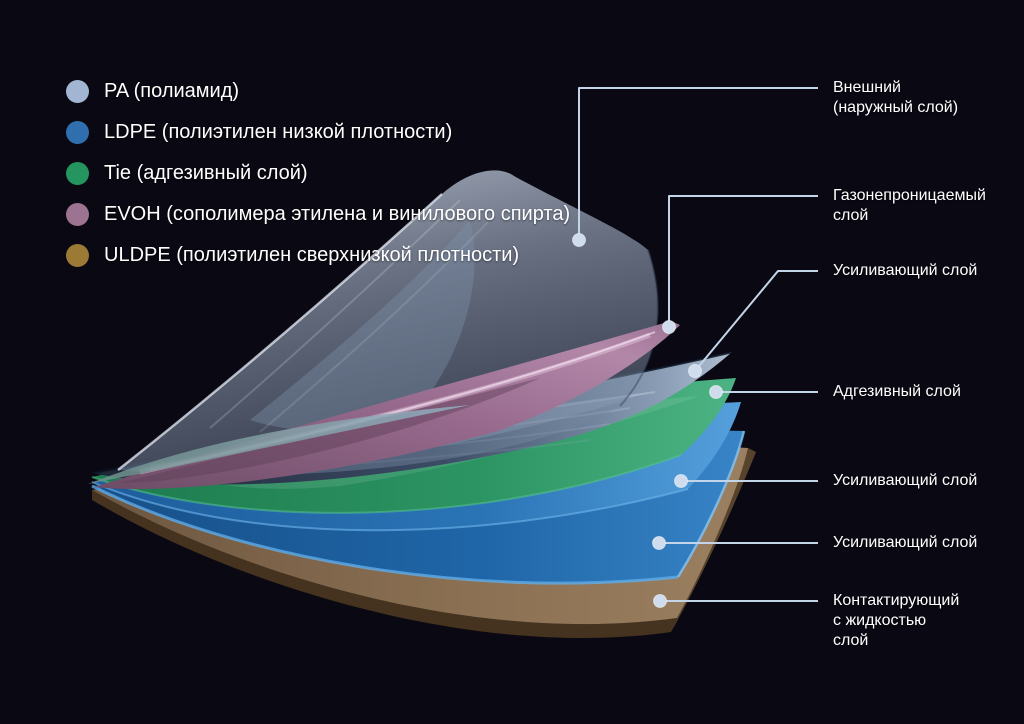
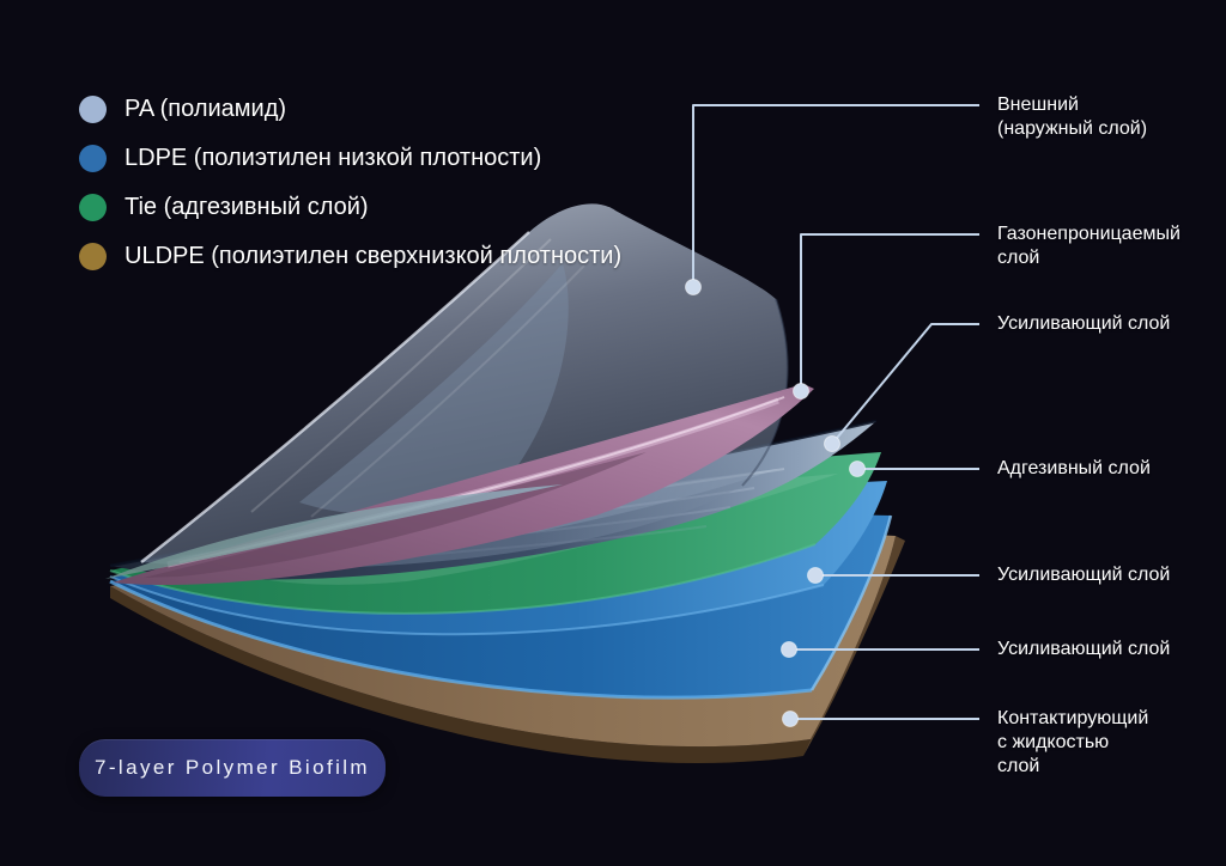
  PA (полиамид)
  LDPE (полиэтилен низкой плотности)
  Tie (адгезивный слой)
- EVOH (сополимера этилена и винилового спирта)
  ULDPE (полиэтилен сверхнизкой плотности)
  Внешний
  (наружный слой)
  Газонепроницаемый
  слой
  Усиливающий слой
  Адгезивный слой
  Усиливающий слой
  Усиливающий слой
  Контактирующий
  с жидкостью
  слой
+ 7-layer Polymer Biofilm
